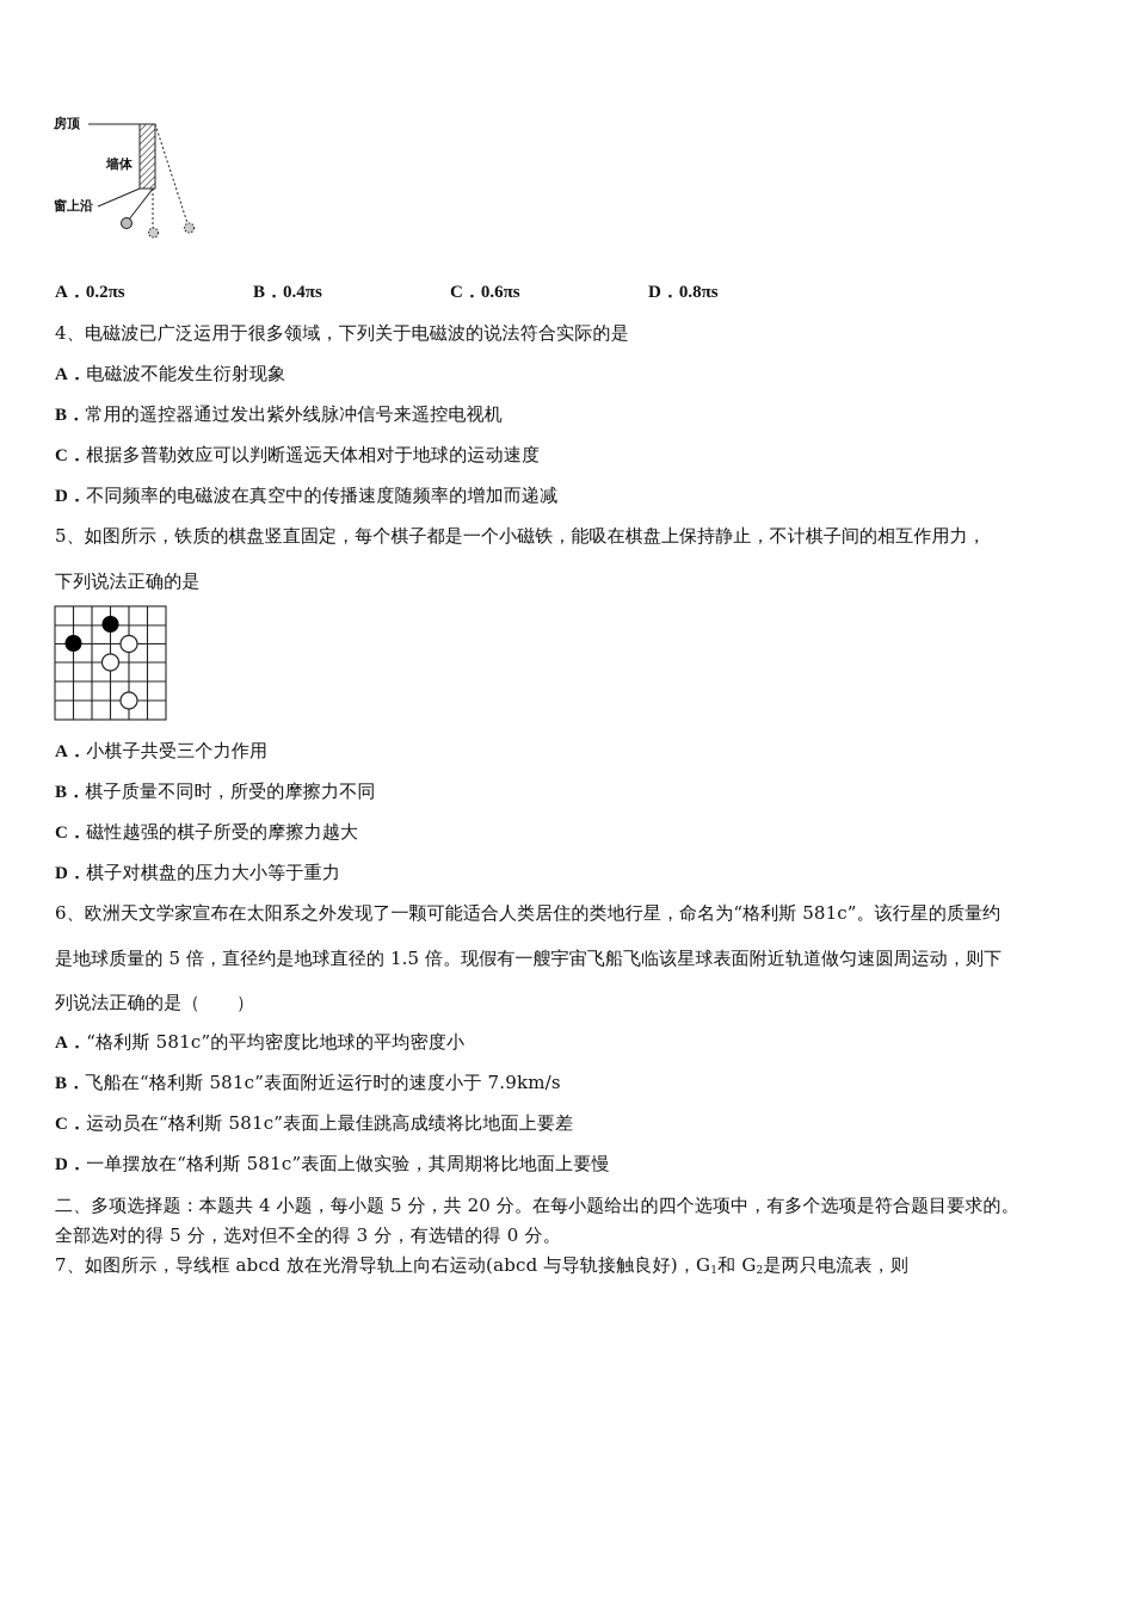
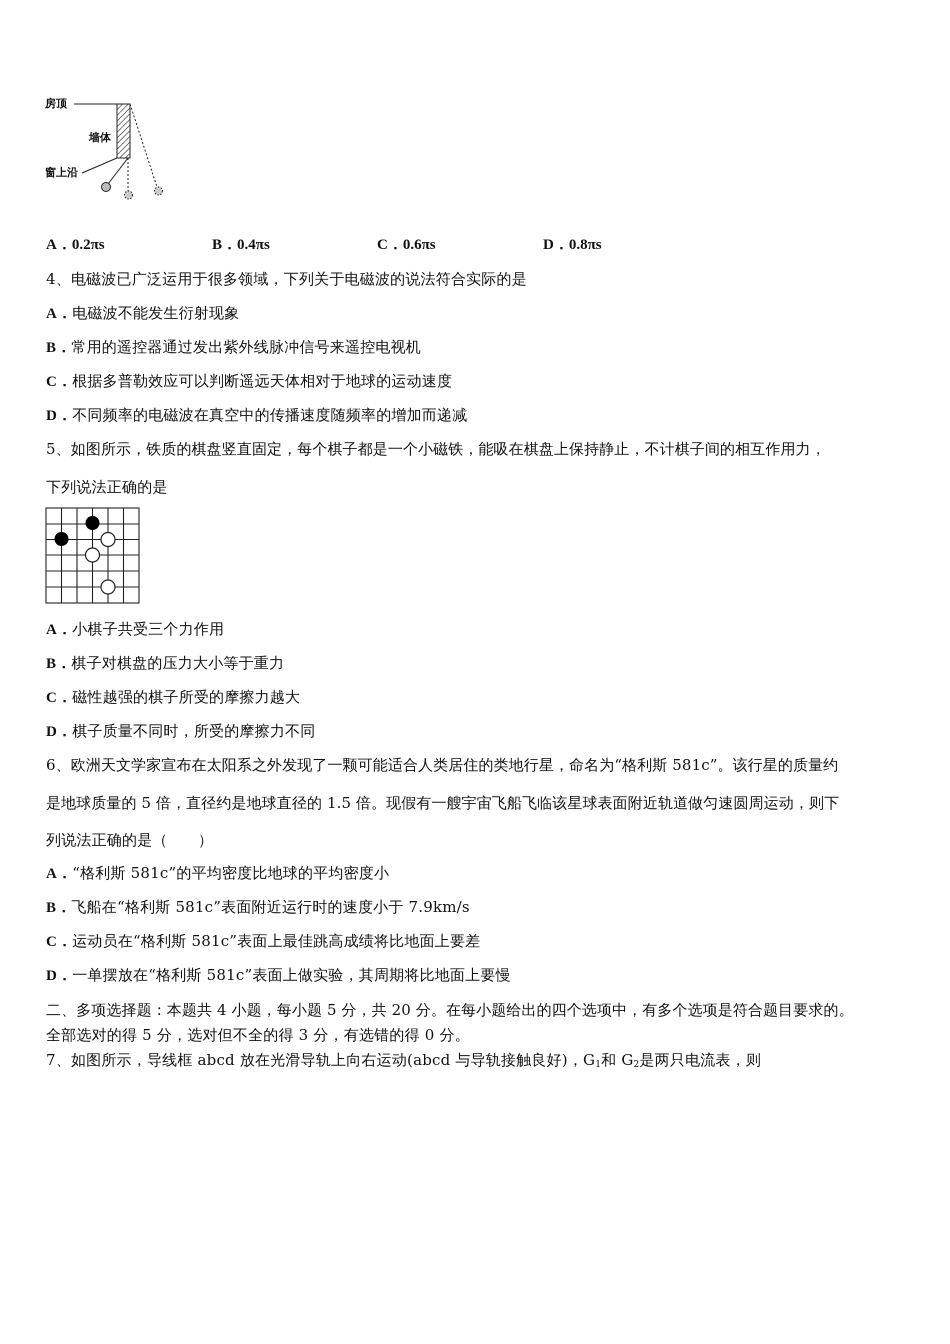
  房顶
  墙体
  窗上沿
  A．0.2πs
  B．0.4πs
  C．0.6πs
  D．0.8πs
  4、电磁波已广泛运用于很多领域，下列关于电磁波的说法符合实际的是
  A．电磁波不能发生衍射现象
  B．常用的遥控器通过发出紫外线脉冲信号来遥控电视机
  C．根据多普勒效应可以判断遥远天体相对于地球的运动速度
  D．不同频率的电磁波在真空中的传播速度随频率的增加而递减
  5、如图所示，铁质的棋盘竖直固定，每个棋子都是一个小磁铁，能吸在棋盘上保持静止，不计棋子间的相互作用力，
  下列说法正确的是
  A．小棋子共受三个力作用
- B．棋子质量不同时，所受的摩擦力不同
+ B．棋子对棋盘的压力大小等于重力
  C．磁性越强的棋子所受的摩擦力越大
- D．棋子对棋盘的压力大小等于重力
+ D．棋子质量不同时，所受的摩擦力不同
  6、欧洲天文学家宣布在太阳系之外发现了一颗可能适合人类居住的类地行星，命名为“格利斯 581c”。该行星的质量约
  是地球质量的 5 倍，直径约是地球直径的 1.5 倍。现假有一艘宇宙飞船飞临该星球表面附近轨道做匀速圆周运动，则下
  列说法正确的是（ ）
  A．“格利斯 581c”的平均密度比地球的平均密度小
  B．飞船在“格利斯 581c”表面附近运行时的速度小于 7.9km/s
  C．运动员在“格利斯 581c”表面上最佳跳高成绩将比地面上要差
  D．一单摆放在“格利斯 581c”表面上做实验，其周期将比地面上要慢
  二、多项选择题：本题共 4 小题，每小题 5 分，共 20 分。在每小题给出的四个选项中，有多个选项是符合题目要求的。
  全部选对的得 5 分，选对但不全的得 3 分，有选错的得 0 分。
  7、如图所示，导线框 abcd 放在光滑导轨上向右运动(abcd 与导轨接触良好)，G1和 G2是两只电流表，则
